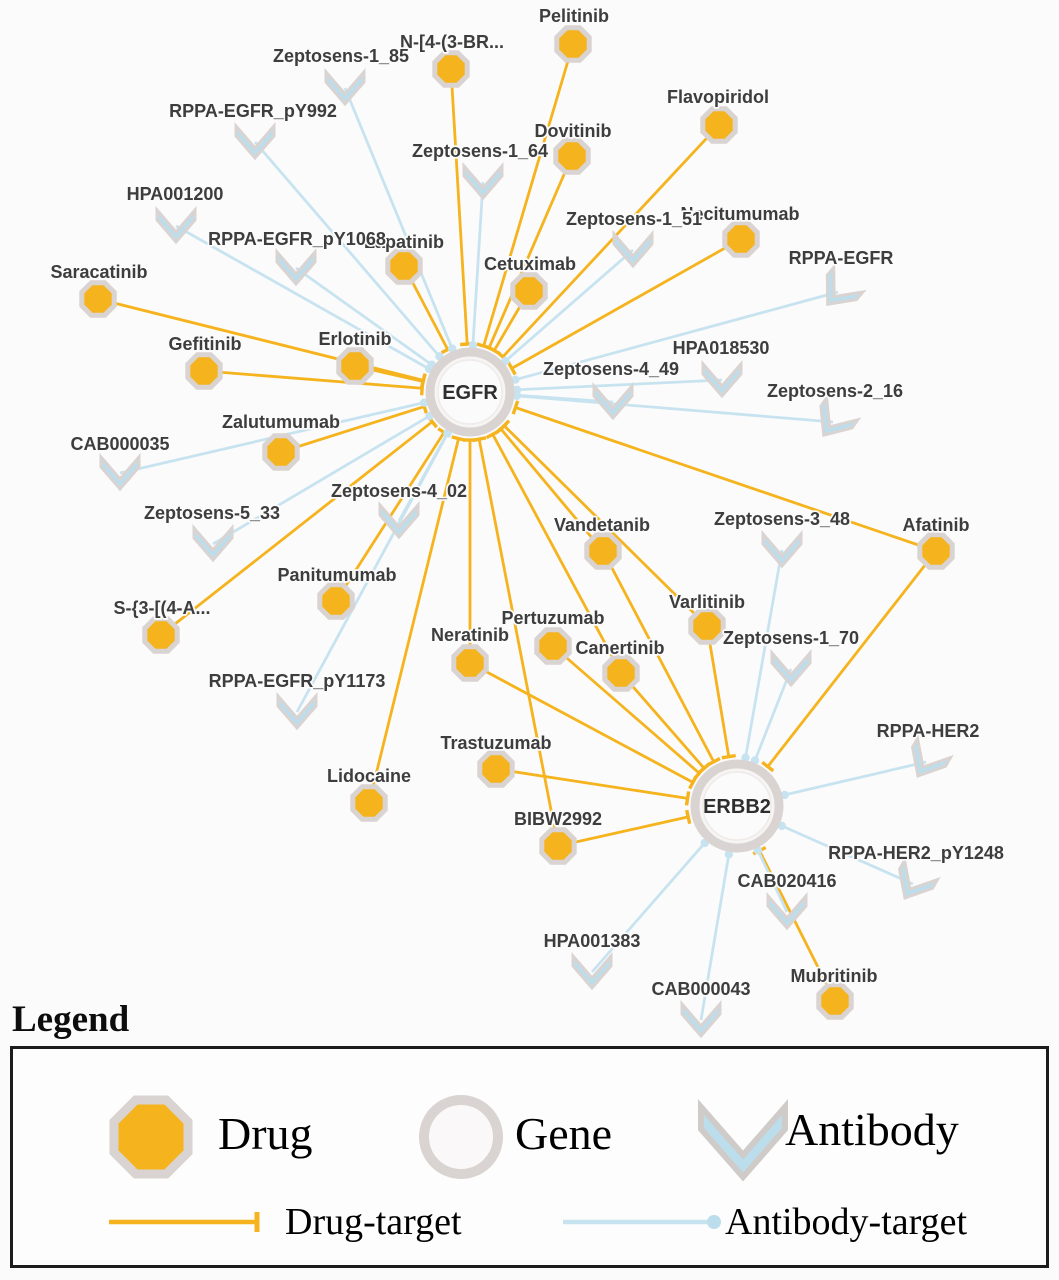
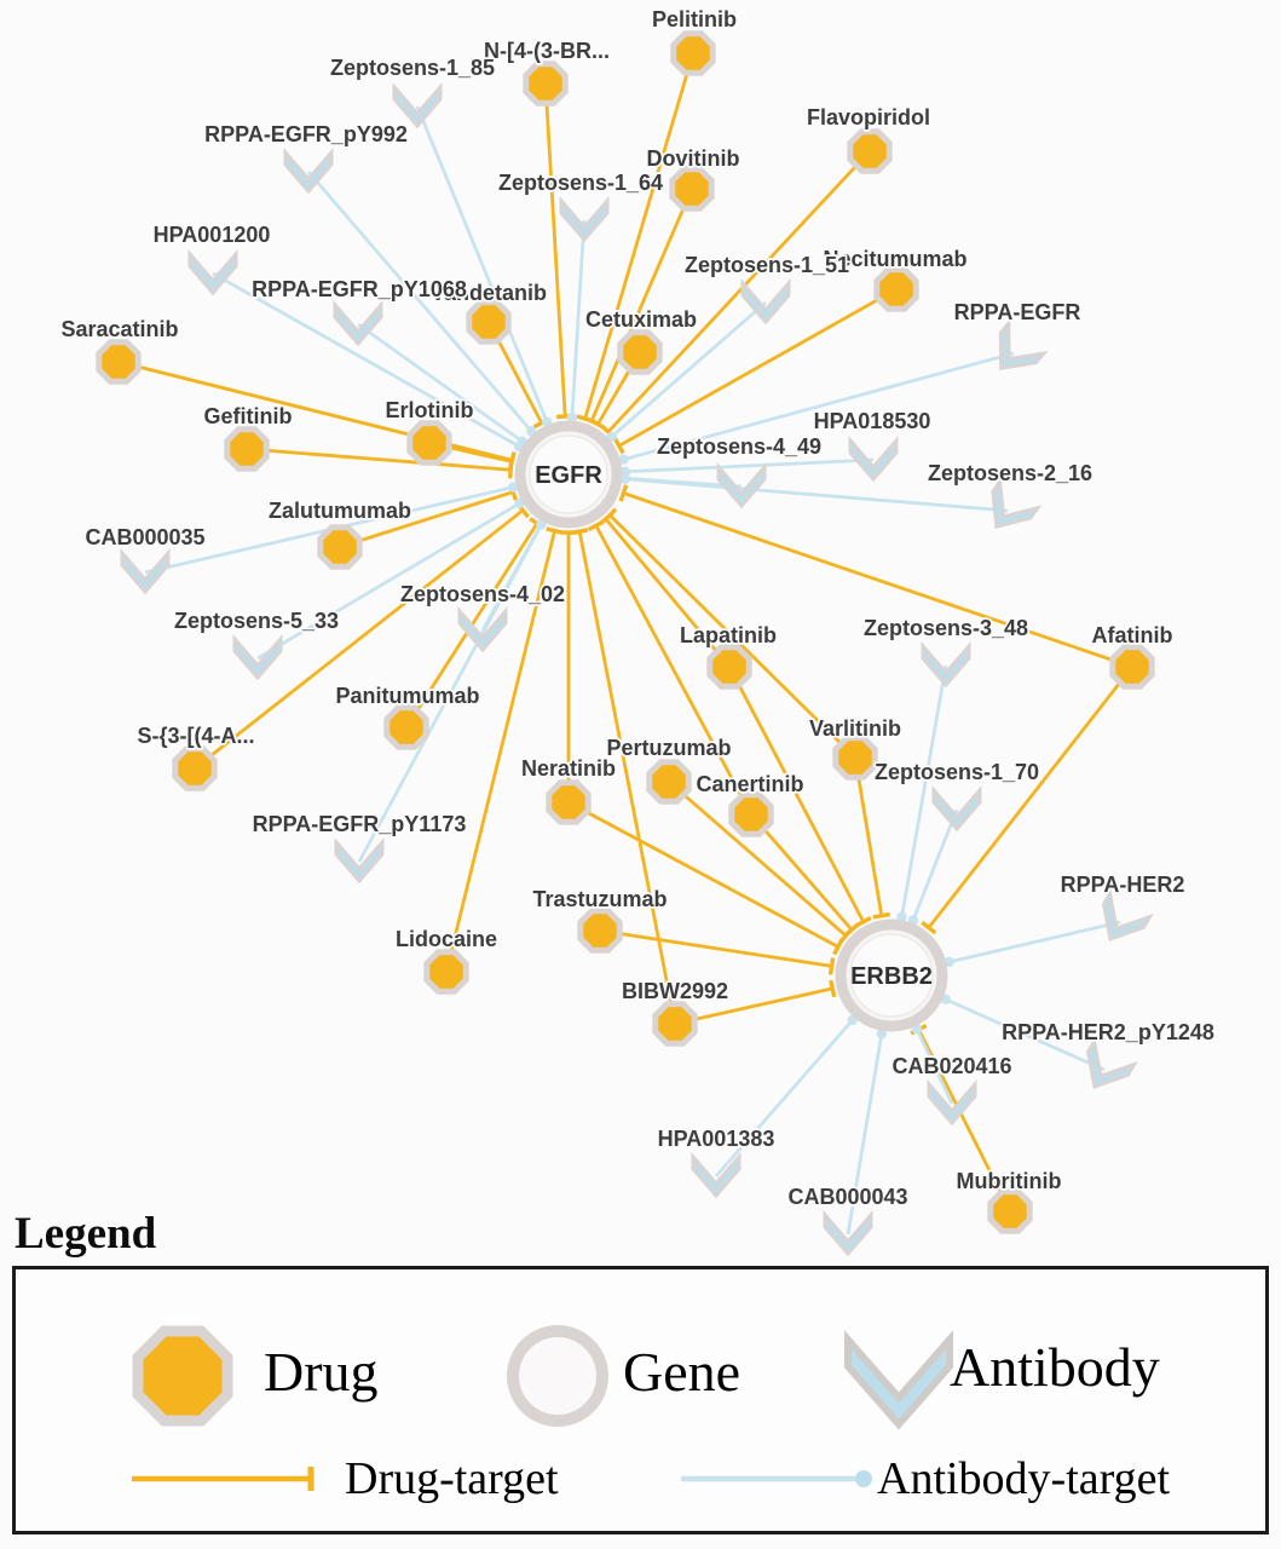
  Pelitinib
  N-[4-(3-BR...
  Dovitinib
  Flavopiridol
  Necitumumab
- Lapatinib
+ Vandetanib
  Cetuximab
  Saracatinib
  Gefitinib
  Erlotinib
  Zalutumumab
  Panitumumab
  S-{3-[(4-A...
  Lidocaine
- Vandetanib
+ Lapatinib
  Varlitinib
  Afatinib
  Pertuzumab
  Neratinib
  Canertinib
  Trastuzumab
  BIBW2992
  Mubritinib
  Zeptosens-1_85
  RPPA-EGFR_pY992
  HPA001200
  RPPA-EGFR_pY1068
  Zeptosens-1_64
  Zeptosens-1_51
  RPPA-EGFR
  HPA018530
  Zeptosens-4_49
  Zeptosens-2_16
  CAB000035
  Zeptosens-5_33
  Zeptosens-4_02
  Zeptosens-3_48
  Zeptosens-1_70
  RPPA-EGFR_pY1173
  RPPA-HER2
  RPPA-HER2_pY1248
  CAB020416
  HPA001383
  CAB000043
  EGFR
  ERBB2
  Legend
  Drug
  Gene
  Antibody
  Drug-target
  Antibody-target
